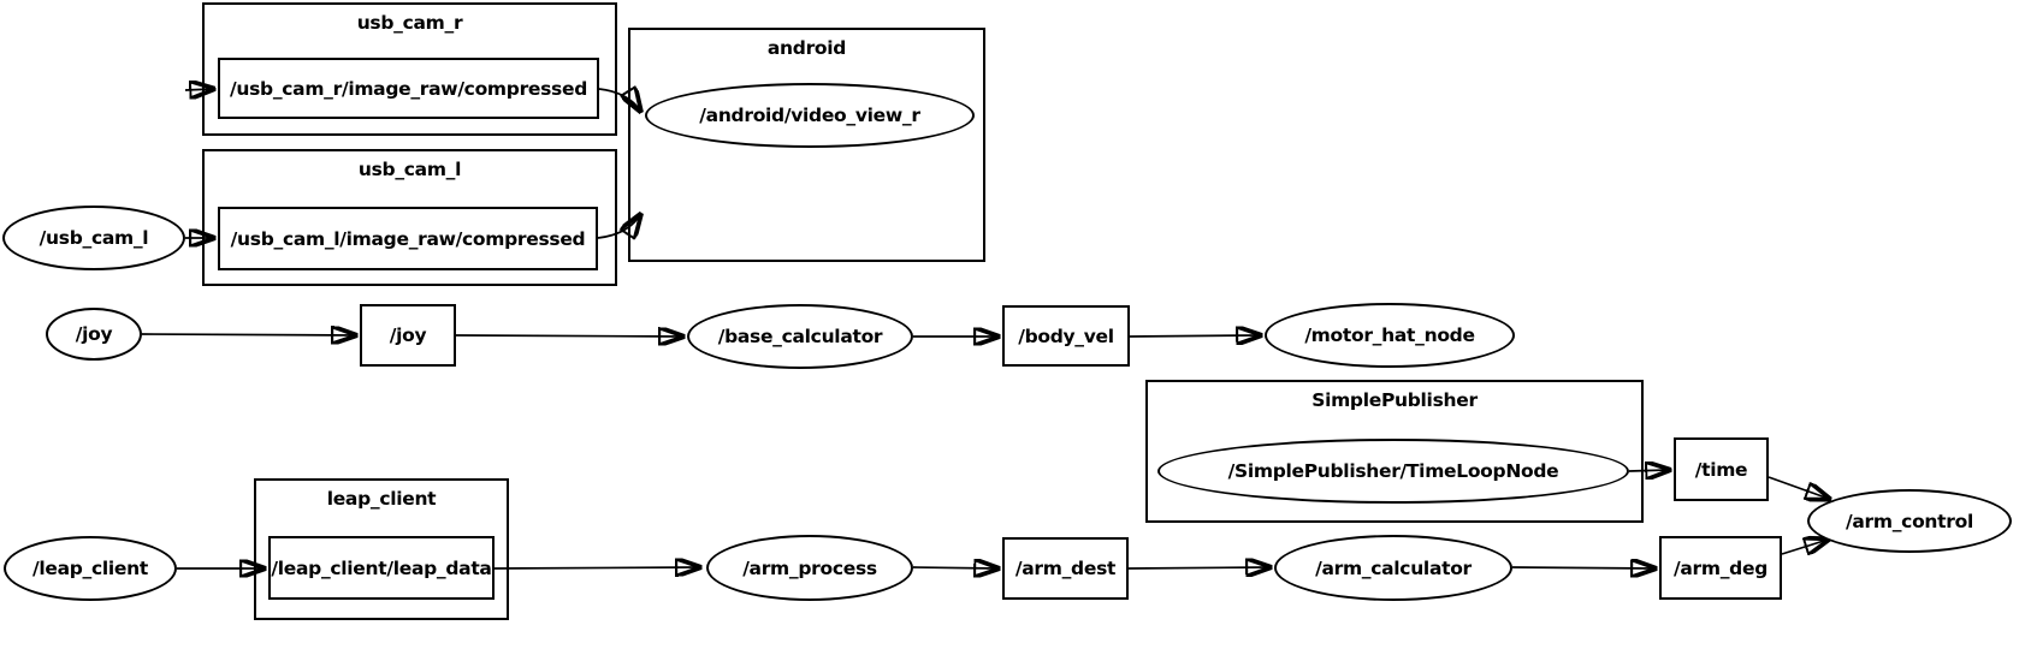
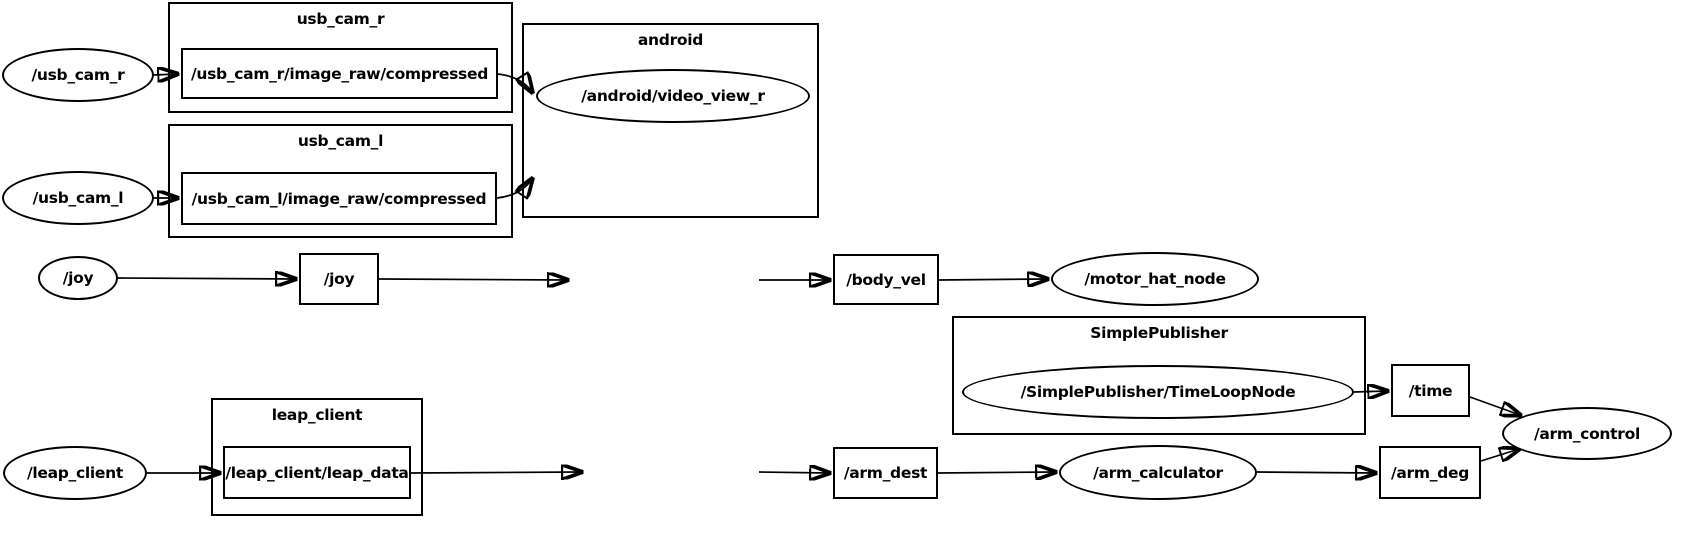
  usb_cam_r
  usb_cam_l
  android
  SimplePublisher
  leap_client
+ /usb_cam_r
  /usb_cam_r/image_raw/compressed
  /usb_cam_l
  /usb_cam_l/image_raw/compressed
  /android/video_view_r
  /joy
  /joy
- /base_calculator
  /body_vel
  /motor_hat_node
  /SimplePublisher/TimeLoopNode
  /time
  /arm_control
  /leap_client
  /leap_client/leap_data
- /arm_process
  /arm_dest
  /arm_calculator
  /arm_deg
